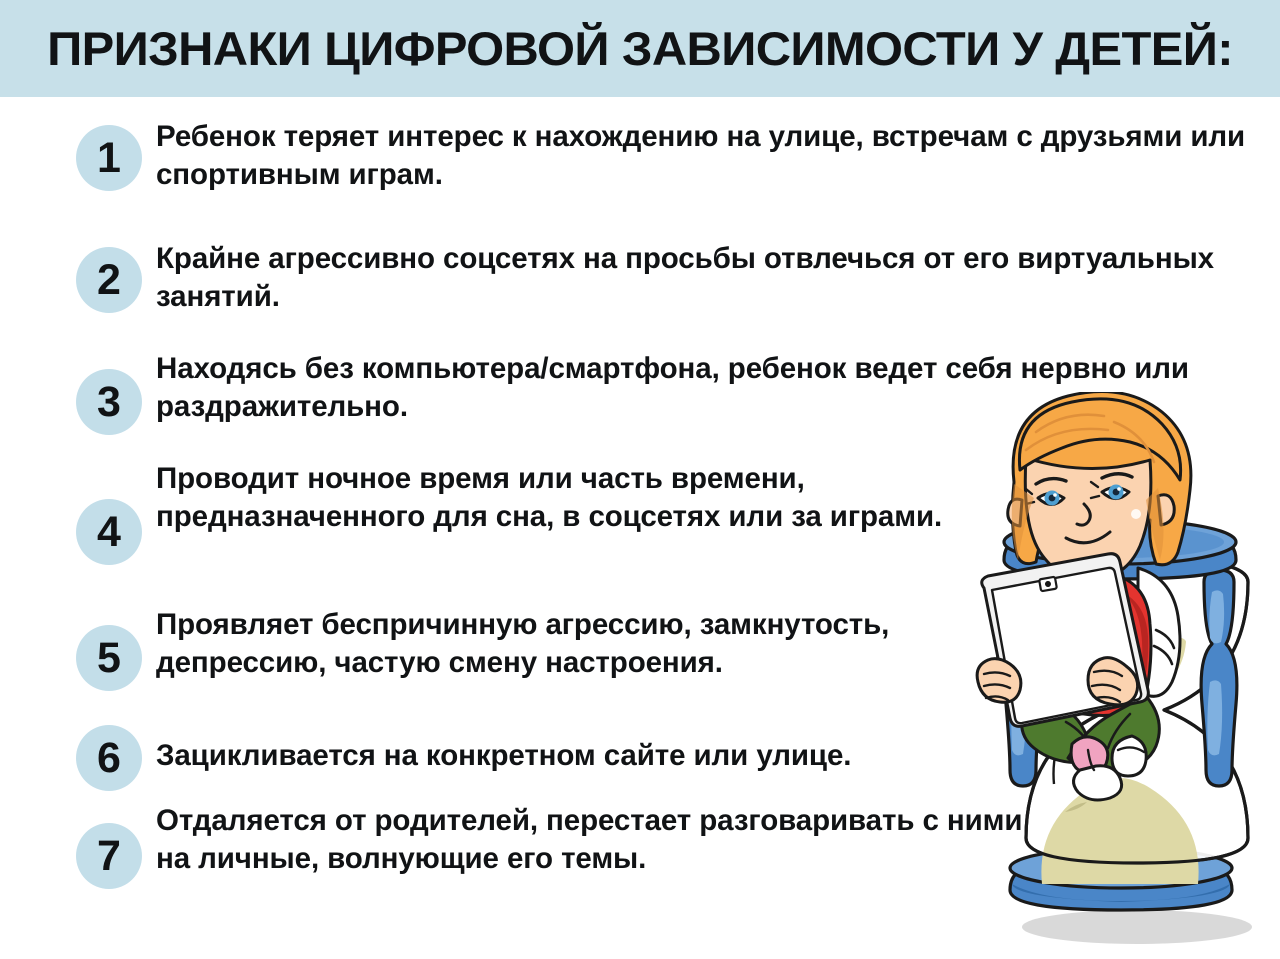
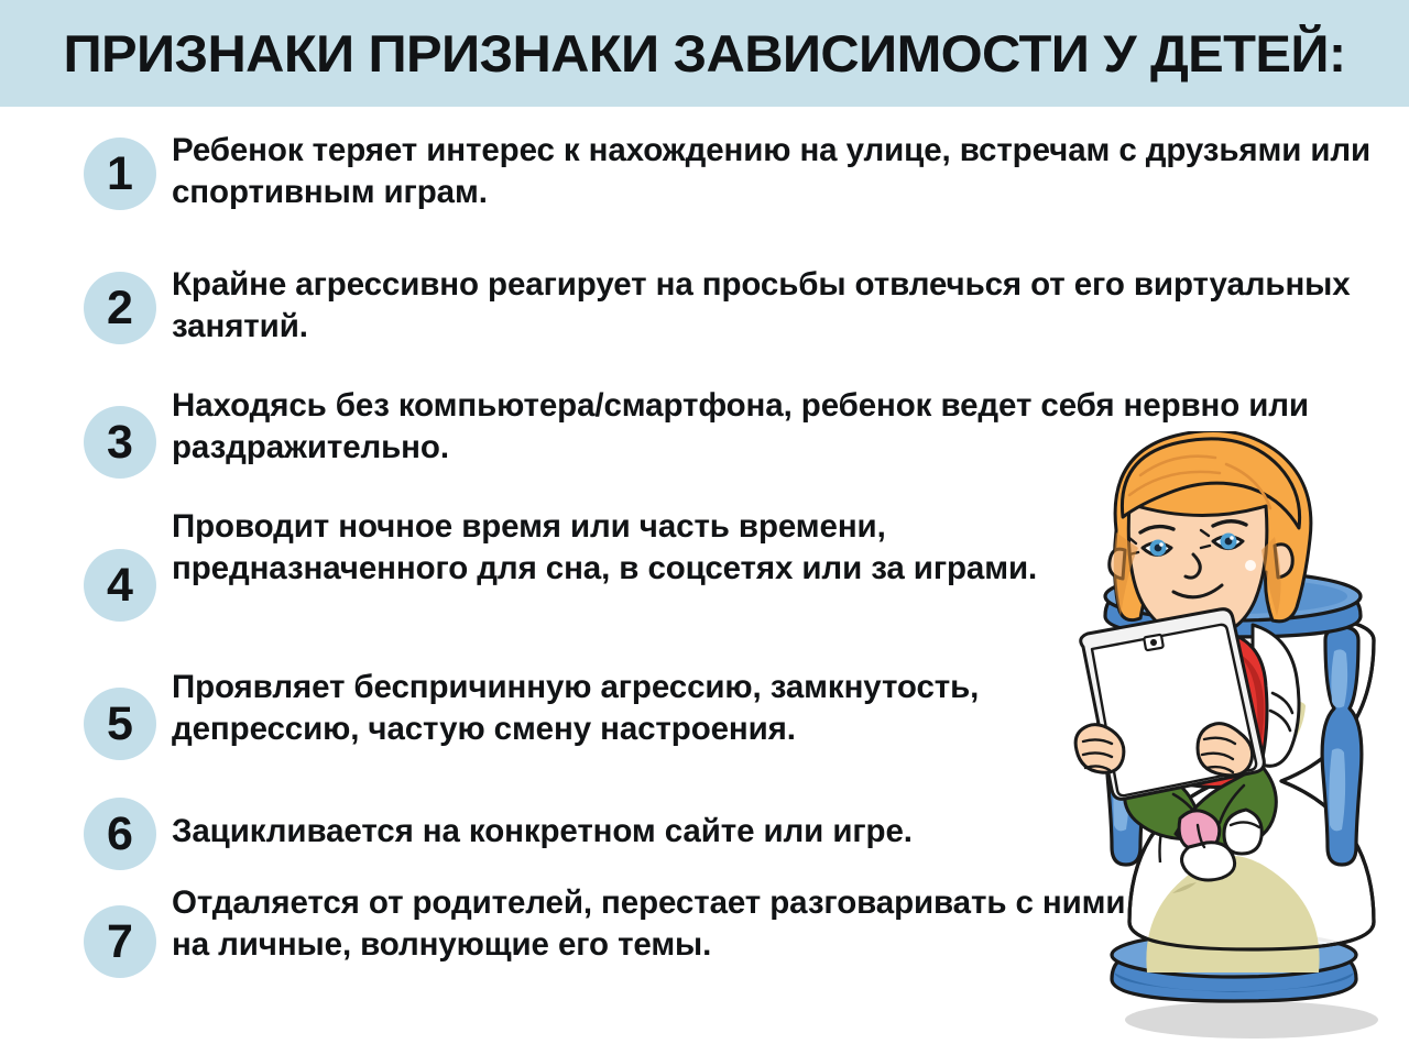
- ПРИЗНАКИ ЦИФРОВОЙ ЗАВИСИМОСТИ У ДЕТЕЙ:
+ ПРИЗНАКИ ПРИЗНАКИ ЗАВИСИМОСТИ У ДЕТЕЙ:
  1
  Ребенок теряет интерес к нахождению на улице, встречам с друзьями или спортивным играм.
  2
- Крайне агрессивно соцсетях на просьбы отвлечься от его виртуальных занятий.
+ Крайне агрессивно реагирует на просьбы отвлечься от его виртуальных занятий.
  3
  Находясь без компьютера/смартфона, ребенок ведет себя нервно или раздражительно.
  4
  Проводит ночное время или часть времени, предназначенного для сна, в соцсетях или за играми.
  5
  Проявляет беспричинную агрессию, замкнутость, депрессию, частую смену настроения.
  6
- Зацикливается на конкретном сайте или улице.
+ Зацикливается на конкретном сайте или игре.
  7
  Отдаляется от родителей, перестает разговаривать с ними на личные, волнующие его темы.
